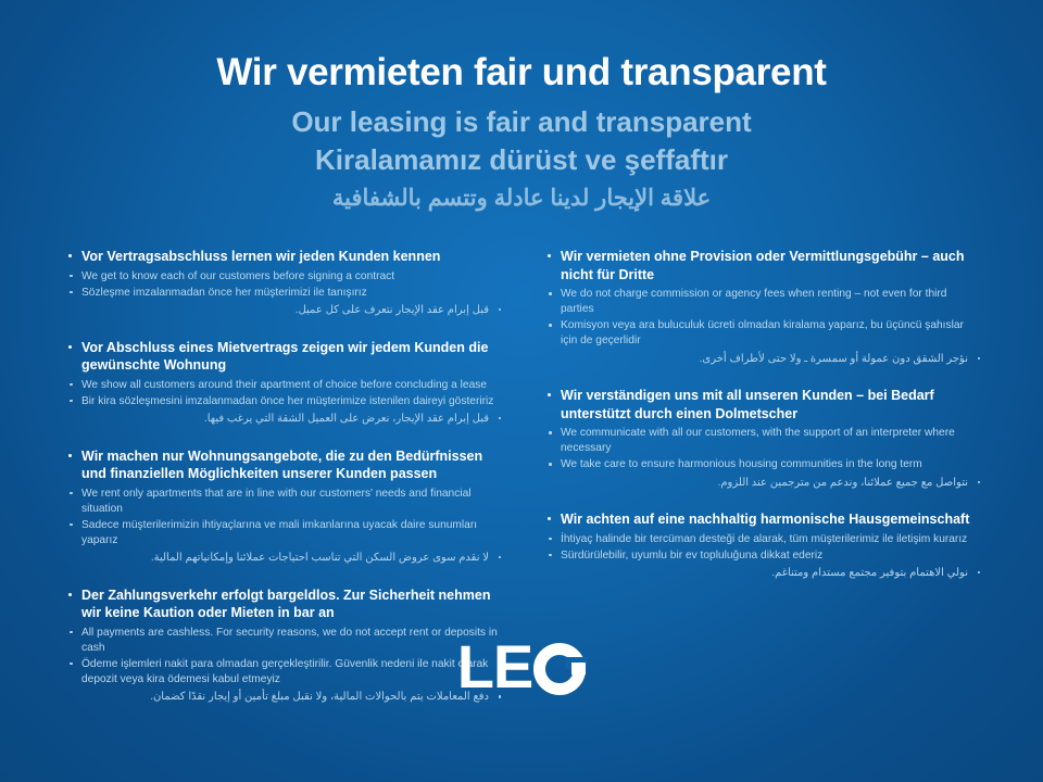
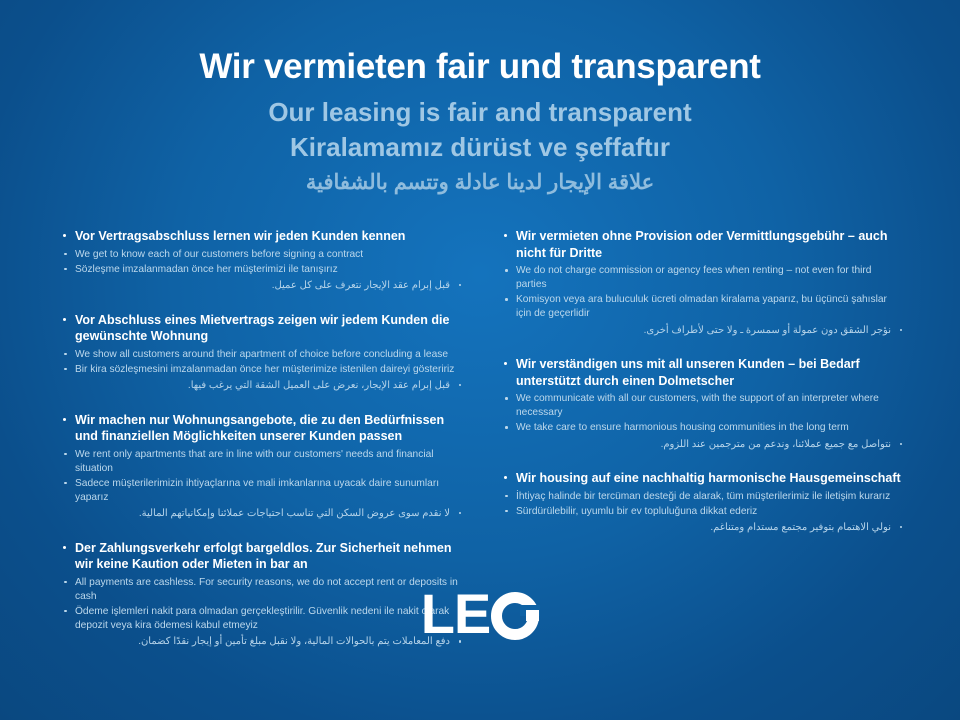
  Wir vermieten fair und transparent
  Our leasing is fair and transparent
  Kiralamamız dürüst ve şeffaftır
  علاقة الإيجار لدينا عادلة وتتسم بالشفافية
  Vor Vertragsabschluss lernen wir jeden Kunden kennen
  We get to know each of our customers before signing a contract
  Sözleşme imzalanmadan önce her müşterimizi ile tanışırız
  قبل إبرام عقد الإيجار نتعرف على كل عميل.
  Vor Abschluss eines Mietvertrags zeigen wir jedem Kunden die gewünschte Wohnung
  We show all customers around their apartment of choice before concluding a lease
  Bir kira sözleşmesini imzalanmadan önce her müşterimize istenilen daireyi gösteririz
  قبل إبرام عقد الإيجار، نعرض على العميل الشقة التي يرغب فيها.
  Wir machen nur Wohnungsangebote, die zu den Bedürfnissen und finanziellen Möglichkeiten unserer Kunden passen
  We rent only apartments that are in line with our customers' needs and financial situation
  Sadece müşterilerimizin ihtiyaçlarına ve mali imkanlarına uyacak daire sunumları yaparız
  لا نقدم سوى عروض السكن التي تناسب احتياجات عملائنا وإمكانياتهم المالية.
  Der Zahlungsverkehr erfolgt bargeldlos. Zur Sicherheit nehmen wir keine Kaution oder Mieten in bar an
  All payments are cashless. For security reasons, we do not accept rent or deposits in cash
  Ödeme işlemleri nakit para olmadan gerçekleştirilir. Güvenlik nedeni ile nakit olarak depozit veya kira ödemesi kabul etmeyiz
  دفع المعاملات يتم بالحوالات المالية، ولا نقبل مبلغ تأمين أو إيجار نقدًا كضمان.
  Wir vermieten ohne Provision oder Vermittlungsgebühr – auch nicht für Dritte
  We do not charge commission or agency fees when renting – not even for third parties
  Komisyon veya ara buluculuk ücreti olmadan kiralama yaparız, bu üçüncü şahıslar için de geçerlidir
  نؤجر الشقق دون عمولة أو سمسرة ـ ولا حتى لأطراف أخرى.
  Wir verständigen uns mit all unseren Kunden – bei Bedarf unterstützt durch einen Dolmetscher
  We communicate with all our customers, with the support of an interpreter where necessary
  We take care to ensure harmonious housing communities in the long term
  نتواصل مع جميع عملائنا، وندعم من مترجمين عند اللزوم.
- Wir achten auf eine nachhaltig harmonische Hausgemeinschaft
+ Wir housing auf eine nachhaltig harmonische Hausgemeinschaft
  İhtiyaç halinde bir tercüman desteği de alarak, tüm müşterilerimiz ile iletişim kurarız
  Sürdürülebilir, uyumlu bir ev topluluğuna dikkat ederiz
  نولي الاهتمام بتوفير مجتمع مستدام ومتناغم.
  LE
